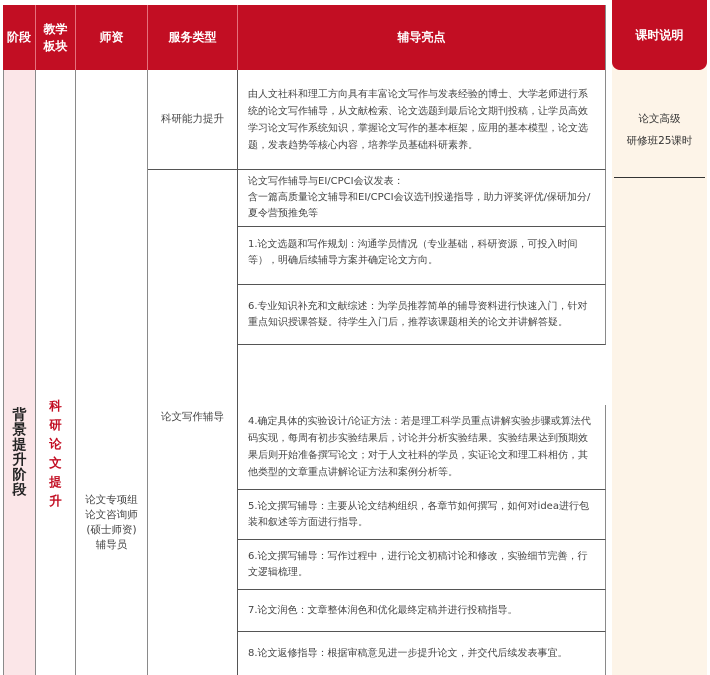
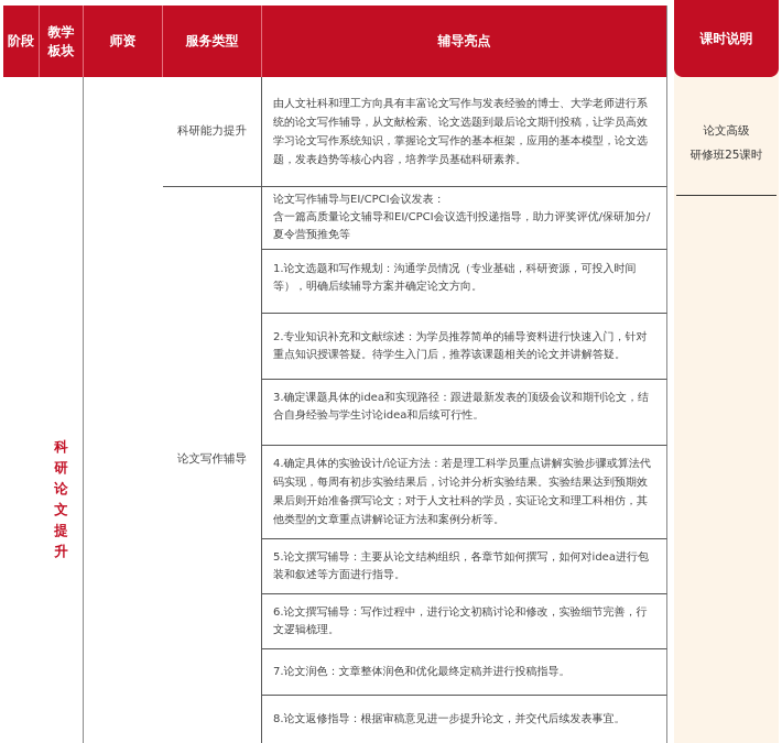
  阶段
  教学板块
  师资
  服务类型
  辅导亮点
- 背景提升阶段
  科研论文提升
- 论文专项组
- 论文咨询师
- (硕士师资)
- 辅导员
  科研能力提升
  论文写作辅导
  由人文社科和理工方向具有丰富论文写作与发表经验的博士、大学老师进行系统的论文写作辅导，从文献检索、论文选题到最后论文期刊投稿，让学员高效学习论文写作系统知识，掌握论文写作的基本框架，应用的基本模型，论文选题，发表趋势等核心内容，培养学员基础科研素养。
  论文写作辅导与EI/CPCI会议发表：
  含一篇高质量论文辅导和EI/CPCI会议选刊投递指导，助力评奖评优/保研加分/夏令营预推免等
  1.论文选题和写作规划：沟通学员情况（专业基础，科研资源，可投入时间等），明确后续辅导方案并确定论文方向。
- 6.专业知识补充和文献综述：为学员推荐简单的辅导资料进行快速入门，针对重点知识授课答疑。待学生入门后，推荐该课题相关的论文并讲解答疑。
+ 2.专业知识补充和文献综述：为学员推荐简单的辅导资料进行快速入门，针对重点知识授课答疑。待学生入门后，推荐该课题相关的论文并讲解答疑。
+ 3.确定课题具体的idea和实现路径：跟进最新发表的顶级会议和期刊论文，结合自身经验与学生讨论idea和后续可行性。
  4.确定具体的实验设计/论证方法：若是理工科学员重点讲解实验步骤或算法代码实现，每周有初步实验结果后，讨论并分析实验结果。实验结果达到预期效果后则开始准备撰写论文；对于人文社科的学员，实证论文和理工科相仿，其他类型的文章重点讲解论证方法和案例分析等。
  5.论文撰写辅导：主要从论文结构组织，各章节如何撰写，如何对idea进行包装和叙述等方面进行指导。
  6.论文撰写辅导：写作过程中，进行论文初稿讨论和修改，实验细节完善，行文逻辑梳理。
  7.论文润色：文章整体润色和优化最终定稿并进行投稿指导。
  8.论文返修指导：根据审稿意见进一步提升论文，并交代后续发表事宜。
  课时说明
  论文高级
  研修班25课时
